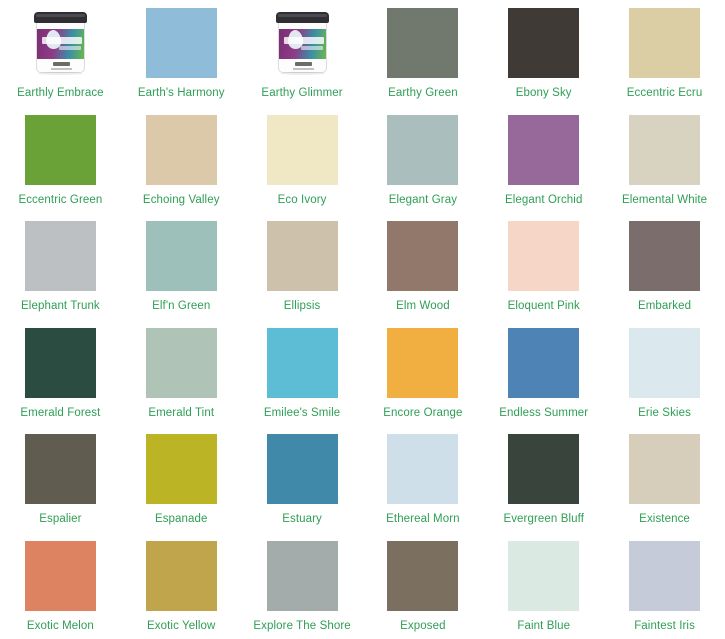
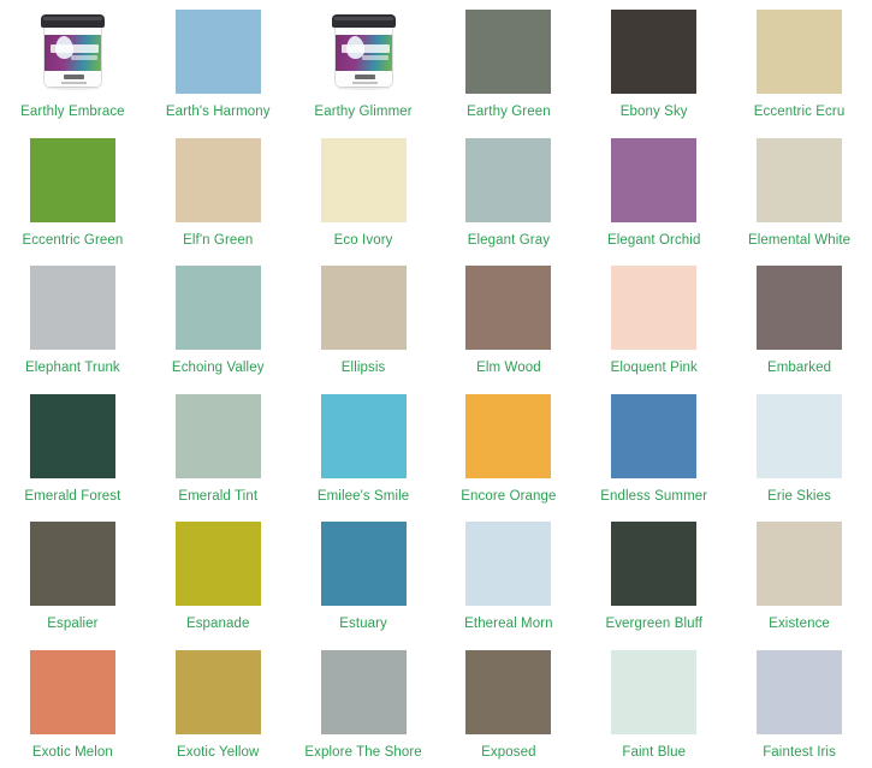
  Earthly Embrace
  Earth's Harmony
  Earthy Glimmer
  Earthy Green
  Ebony Sky
  Eccentric Ecru
  Eccentric Green
- Echoing Valley
+ Elf'n Green
  Eco Ivory
  Elegant Gray
  Elegant Orchid
  Elemental White
  Elephant Trunk
- Elf'n Green
+ Echoing Valley
  Ellipsis
  Elm Wood
  Eloquent Pink
  Embarked
  Emerald Forest
  Emerald Tint
  Emilee's Smile
  Encore Orange
  Endless Summer
  Erie Skies
  Espalier
  Espanade
  Estuary
  Ethereal Morn
  Evergreen Bluff
  Existence
  Exotic Melon
  Exotic Yellow
  Explore The Shore
  Exposed
  Faint Blue
  Faintest Iris
